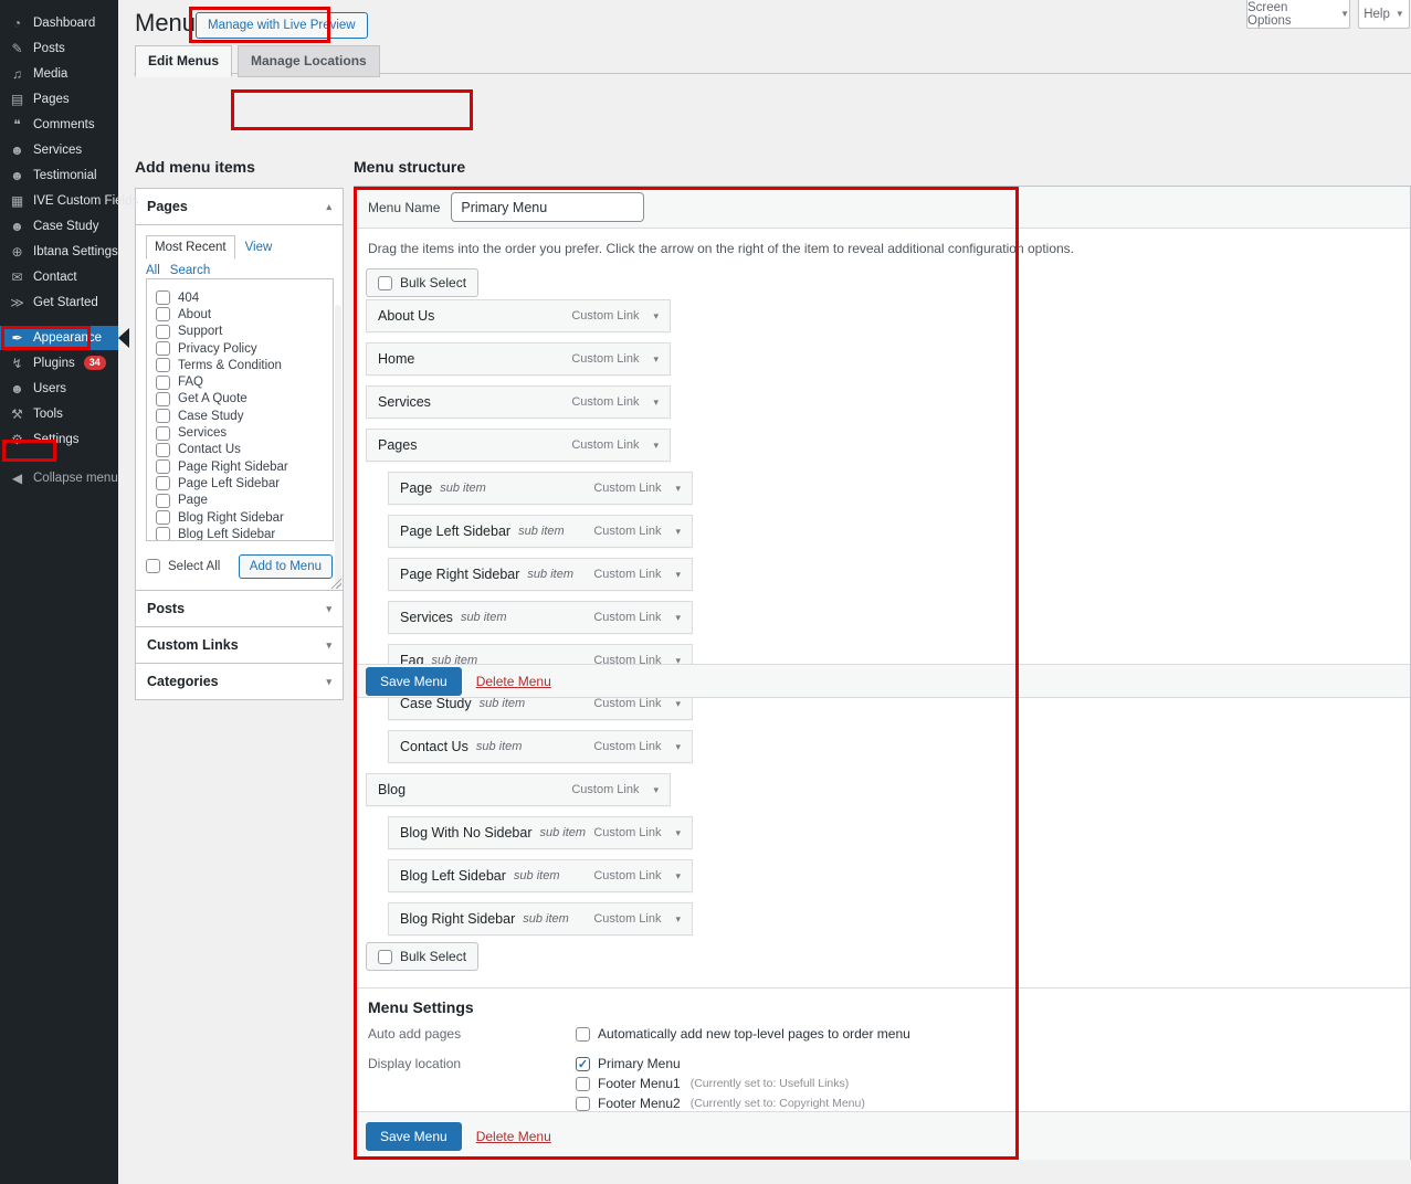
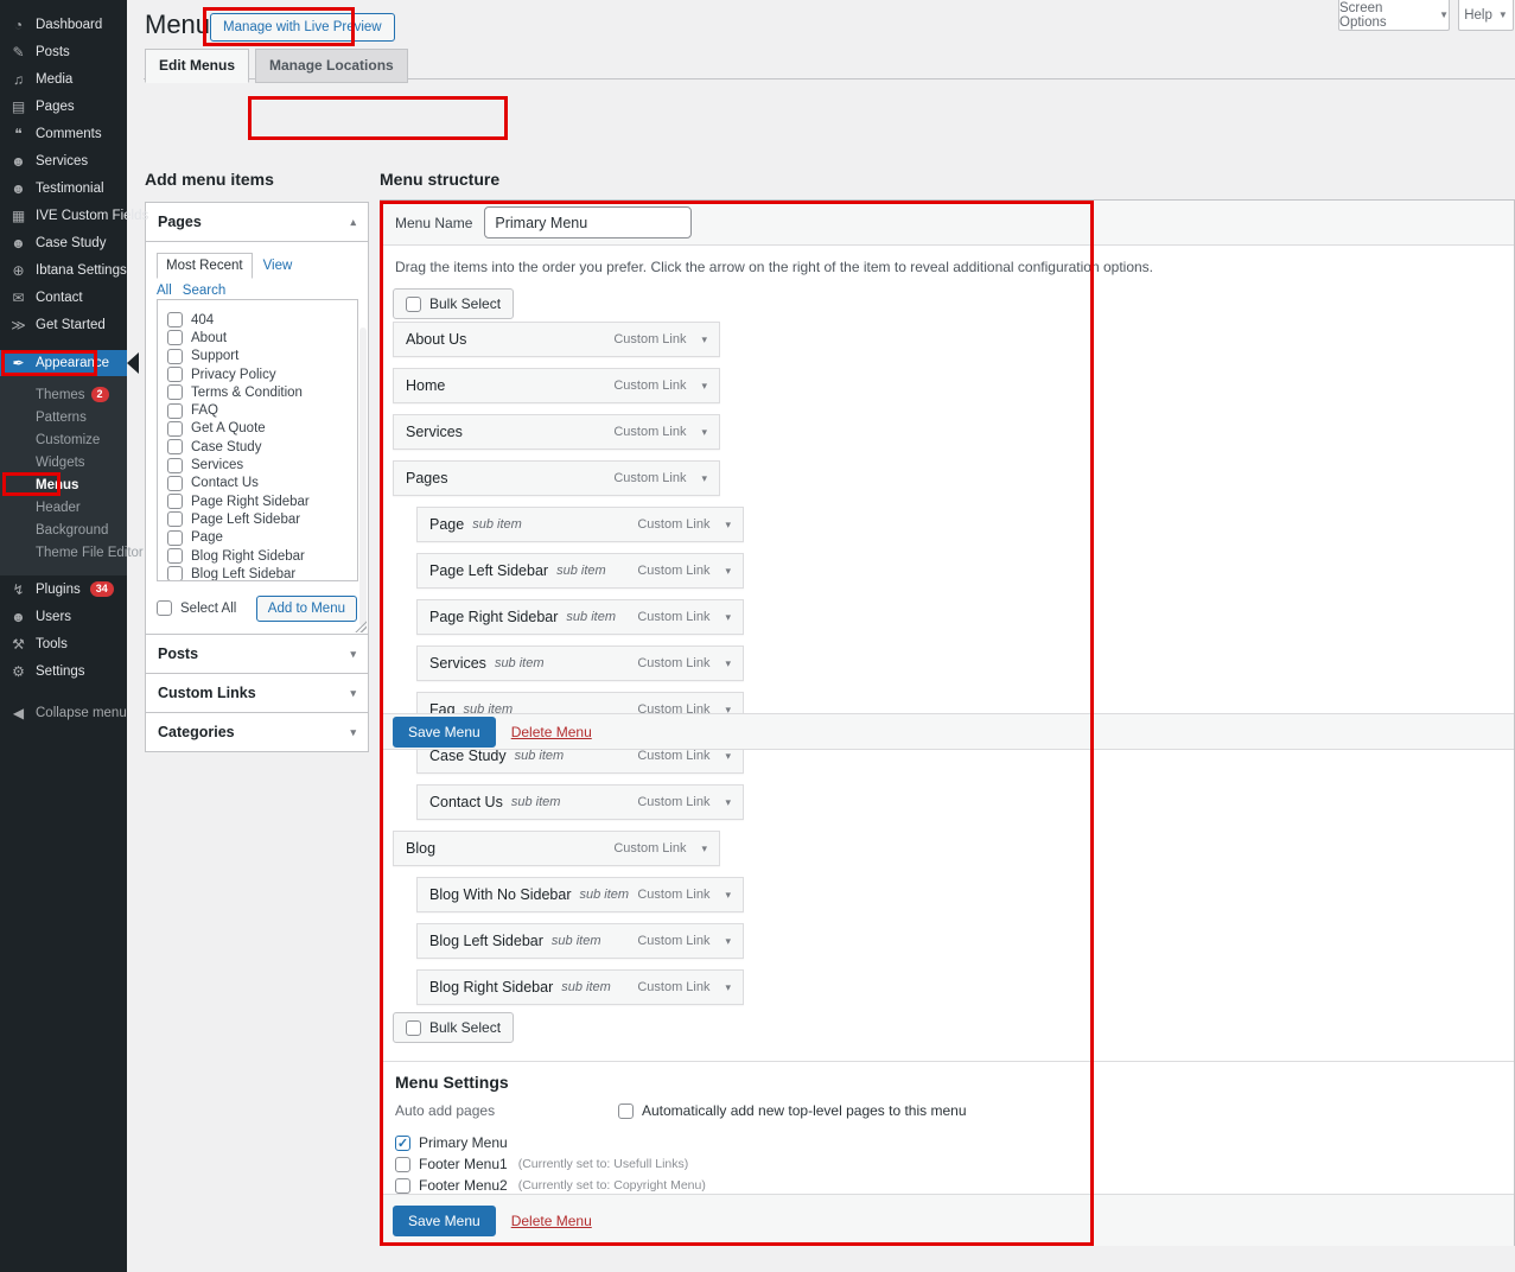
  ◔
  Dashboard
  ✎
  Posts
  ♫
  Media
  ▤
  Pages
  ❝
  Comments
  ☻
  Services
  ☻
  Testimonial
  ▦
  IVE Custom Fields
  ☻
  Case Study
  ⊕
  Ibtana Settings
  ✉
  Contact
  ≫
  Get Started
  ✒
  Appearance
+ Themes
+ 2
+ Patterns
+ Customize
+ Widgets
+ Menus
+ Header
+ Background
+ Theme File Editor
  ↯
  Plugins
  34
  ☻
  Users
  ⚒
  Tools
  ⚙
  Settings
  ◀
  Collapse menu
  Menu
  Manage with Live Preview
  Screen Options
  ▼
  Help
  ▼
  Edit Menus
  Manage Locations
  Add menu items
  Pages
  ▴
  Most Recent View All Search
  404
  About
  Support
  Privacy Policy
  Terms & Condition
  FAQ
  Get A Quote
  Case Study
  Services
  Contact Us
  Page Right Sidebar
  Page Left Sidebar
  Page
  Blog Right Sidebar
  Blog Left Sidebar
  Select All
  Add to Menu
  Posts
  ▾
  Custom Links
  ▾
  Categories
  ▾
  Menu structure
  Menu Name
  Primary Menu
  Drag the items into the order you prefer. Click the arrow on the right of the item to reveal additional configuration options.
  Bulk Select
  About Us
  Custom Link
  ▾
  Home
  Custom Link
  ▾
  Services
  Custom Link
  ▾
  Pages
  Custom Link
  ▾
  Page
  sub item
  Custom Link
  ▾
  Page Left Sidebar
  sub item
  Custom Link
  ▾
  Page Right Sidebar
  sub item
  Custom Link
  ▾
  Services
  sub item
  Custom Link
  ▾
  Faq
  sub item
  Custom Link
  ▾
  Case Study
  sub item
  Custom Link
  ▾
  Contact Us
  sub item
  Custom Link
  ▾
  Blog
  Custom Link
  ▾
  Blog With No Sidebar
  sub item
  Custom Link
  ▾
  Blog Left Sidebar
  sub item
  Custom Link
  ▾
  Blog Right Sidebar
  sub item
  Custom Link
  ▾
  Bulk Select
  Save Menu
  Delete Menu
  Menu Settings
  Auto add pages
- Automatically add new top-level pages to order menu
+ Automatically add new top-level pages to this menu
- Display location
  Primary Menu
  Footer Menu1
  (Currently set to: Usefull Links)
  Footer Menu2
  (Currently set to: Copyright Menu)
  Save Menu
  Delete Menu
